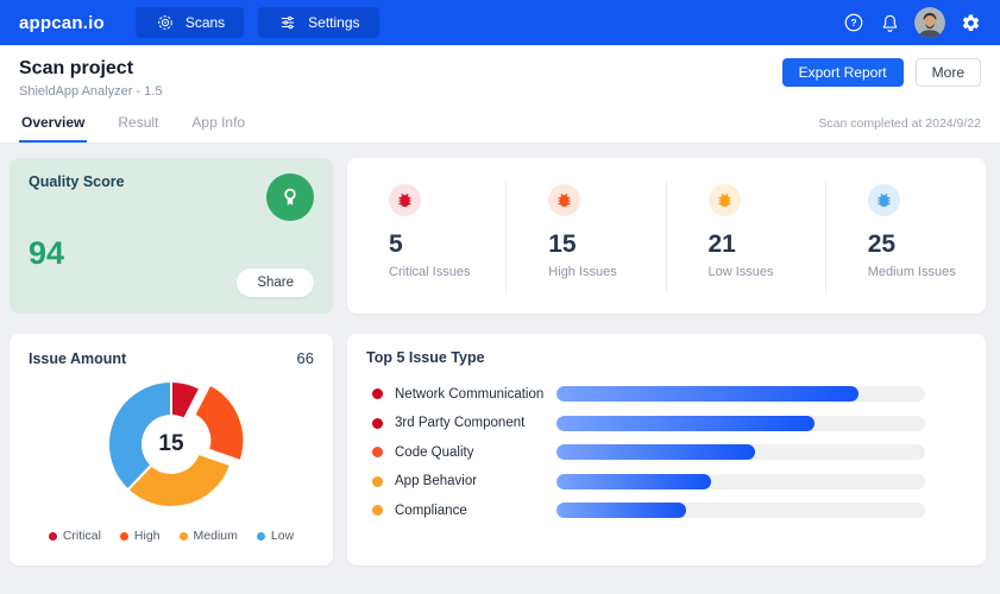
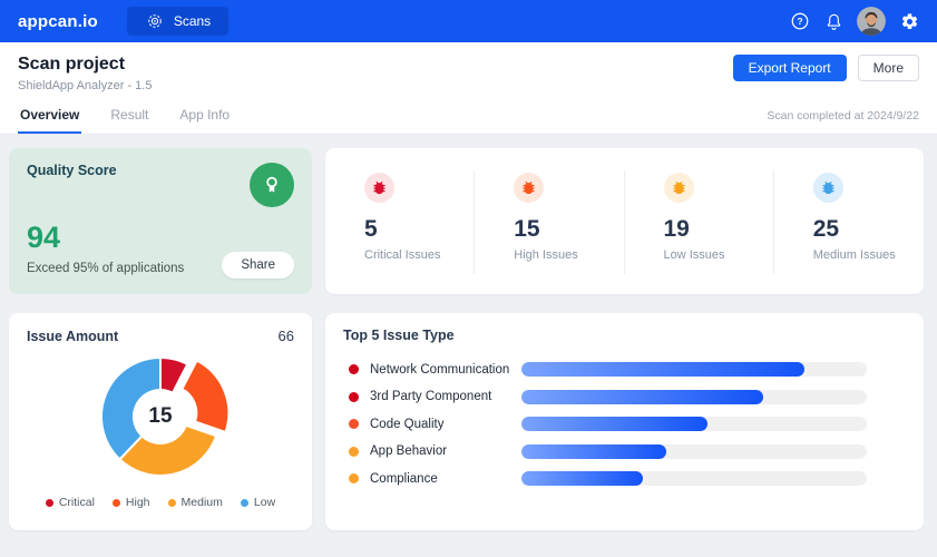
  appcan.io
  Scans
- Settings
  ?
  Scan project
  ShieldApp Analyzer - 1.5
  Export Report
  More
  Overview
  Result
  App Info
  Scan completed at 2024/9/22
  Quality Score
  94
+ Exceed 95% of applications
  Share
  5
  Critical Issues
  15
  High Issues
- 21
+ 19
  Low Issues
  25
  Medium Issues
  Issue Amount
  66
  15
  Critical
  High
  Medium
  Low
  Top 5 Issue Type
  Network Communication
  3rd Party Component
  Code Quality
  App Behavior
  Compliance
